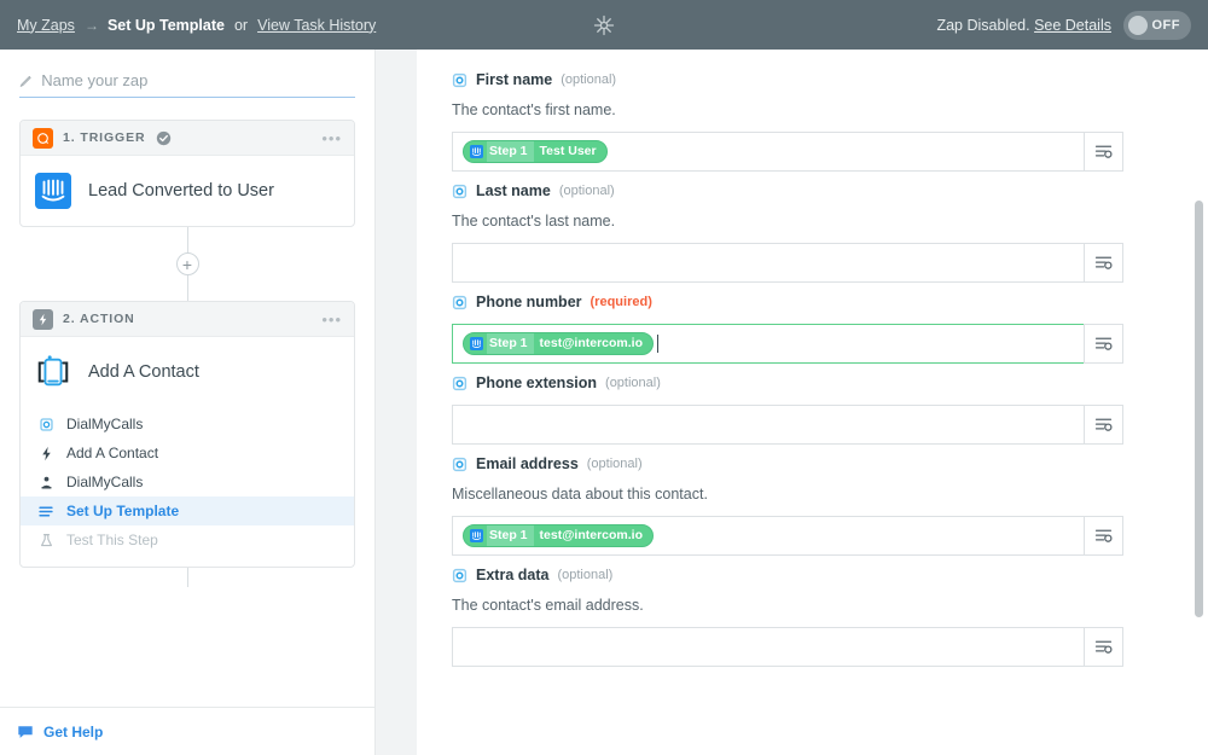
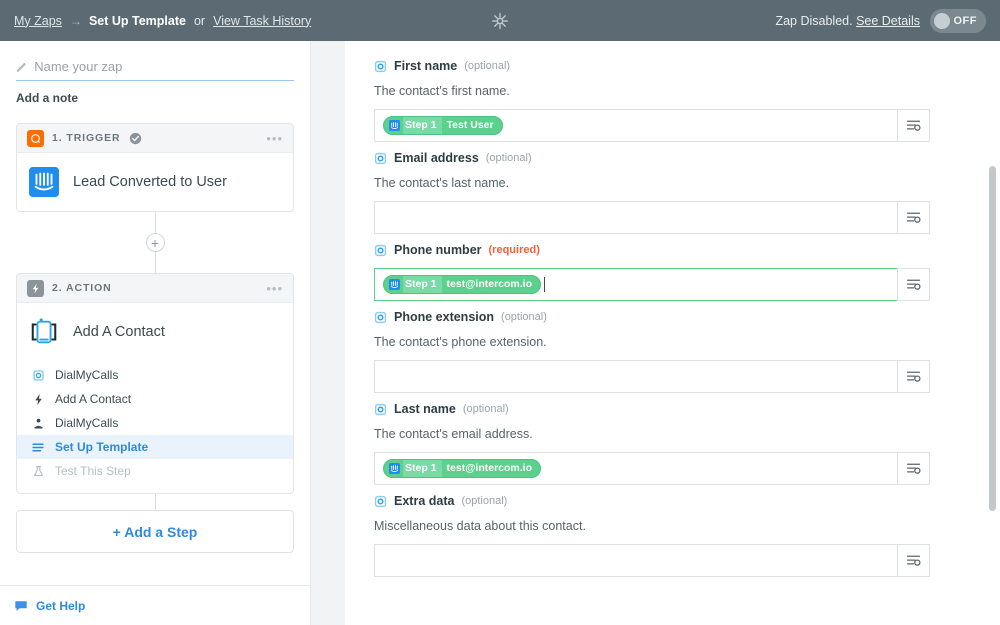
  My Zaps
  →
  Set Up Template
  or
  View Task History
  Zap Disabled. See Details
  OFF
  Name your zap
+ Add a note
  1. TRIGGER
  •••
  Lead Converted to User
  +
  2. ACTION
  •••
  Add A Contact
  DialMyCalls
  Add A Contact
  DialMyCalls
  Set Up Template
  Test This Step
+ + Add a Step
  Get Help
  First name
  (optional)
  The contact's first name.
  Step 1
  Test User
- Last name
+ Email address
  (optional)
  The contact's last name.
  Phone number
  (required)
  Step 1
  test@intercom.io
  Phone extension
  (optional)
+ The contact's phone extension.
- Email address
+ Last name
  (optional)
- Miscellaneous data about this contact.
+ The contact's email address.
  Step 1
  test@intercom.io
  Extra data
  (optional)
- The contact's email address.
+ Miscellaneous data about this contact.
